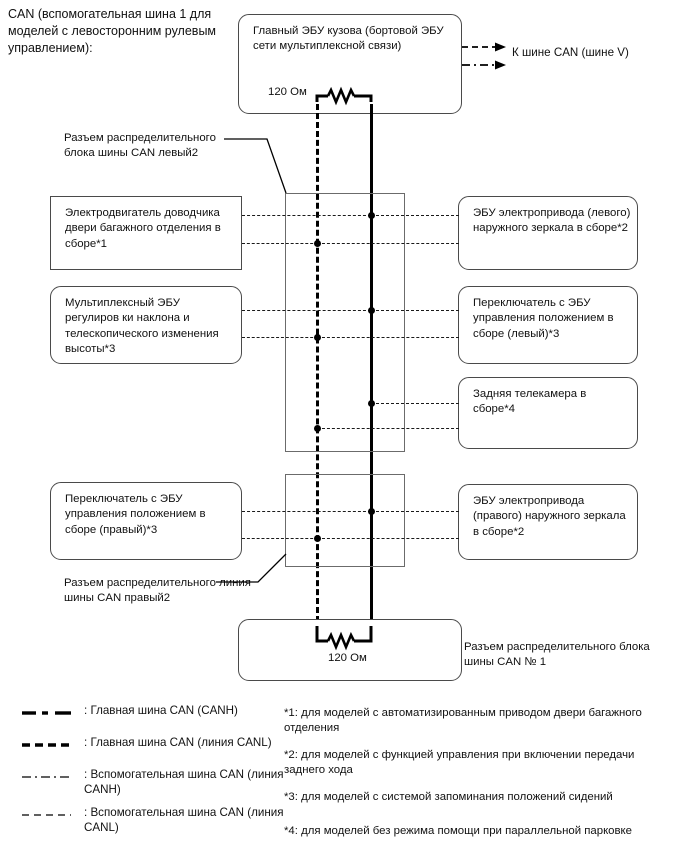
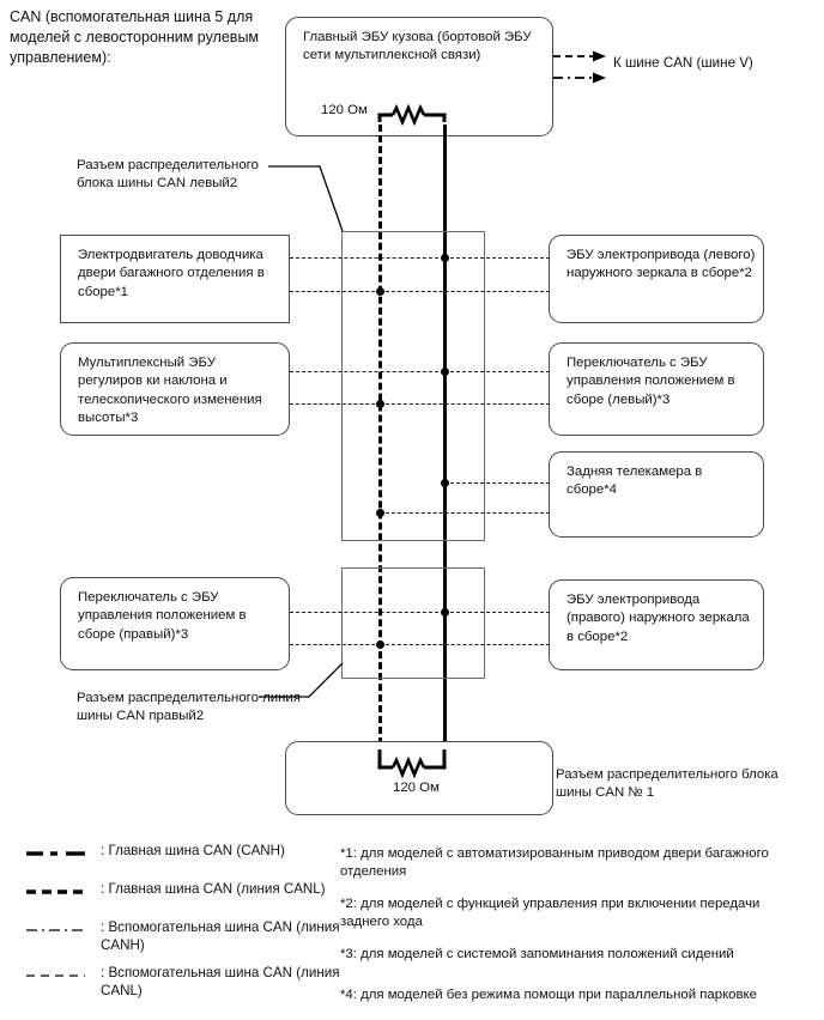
- CAN (вспомогательная шина 1 для моделей с левосторонним рулевым управлением):
+ CAN (вспомогательная шина 5 для моделей с левосторонним рулевым управлением):
  Главный ЭБУ кузова (бортовой ЭБУ сети мультиплексной связи)
  120 Ом
  К шине CAN (шине V)
  Разъем распределительного блока шины CAN левый2
  Разъем распределительного линия шины CAN правый2
  Электродвигатель доводчика двери багажного отделения в сборе*1
  Мультиплексный ЭБУ регулиров ки наклона и телескопического изменения высоты*3
  Переключатель с ЭБУ управления положением в сборе (правый)*3
  ЭБУ электропривода (левого) наружного зеркала в сборе*2
  Переключатель с ЭБУ управления положением в сборе (левый)*3
  Задняя телекамера в сборе*4
  ЭБУ электропривода (правого) наружного зеркала в сборе*2
  120 Ом
  Разъем распределительного блока шины CAN № 1
  : Главная шина CAN (CANH)
  : Главная шина CAN (линия CANL)
  : Вспомогательная шина CAN (линия CANH)
  : Вспомогательная шина CAN (линия CANL)
  *1: для моделей с автоматизированным приводом двери багажного отделения
  *2: для моделей с функцией управления при включении передачи заднего хода
  *3: для моделей с системой запоминания положений сидений
  *4: для моделей без режима помощи при параллельной парковке
